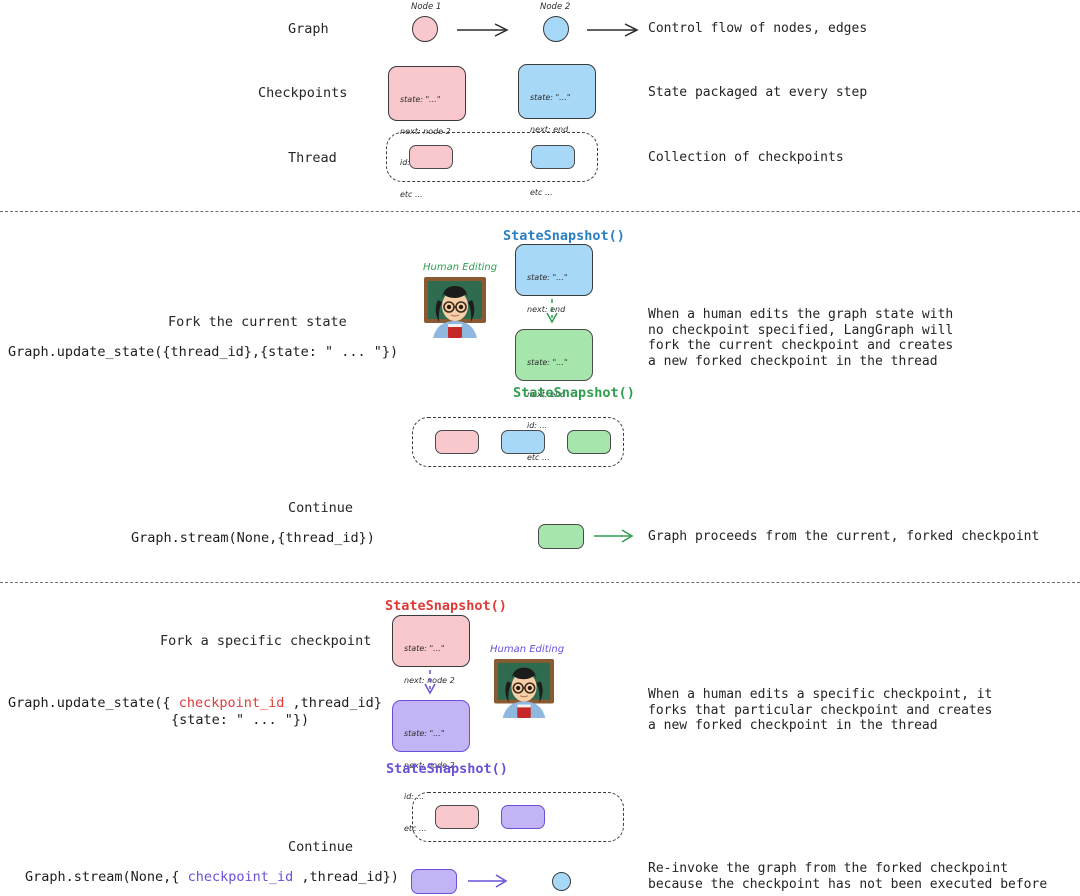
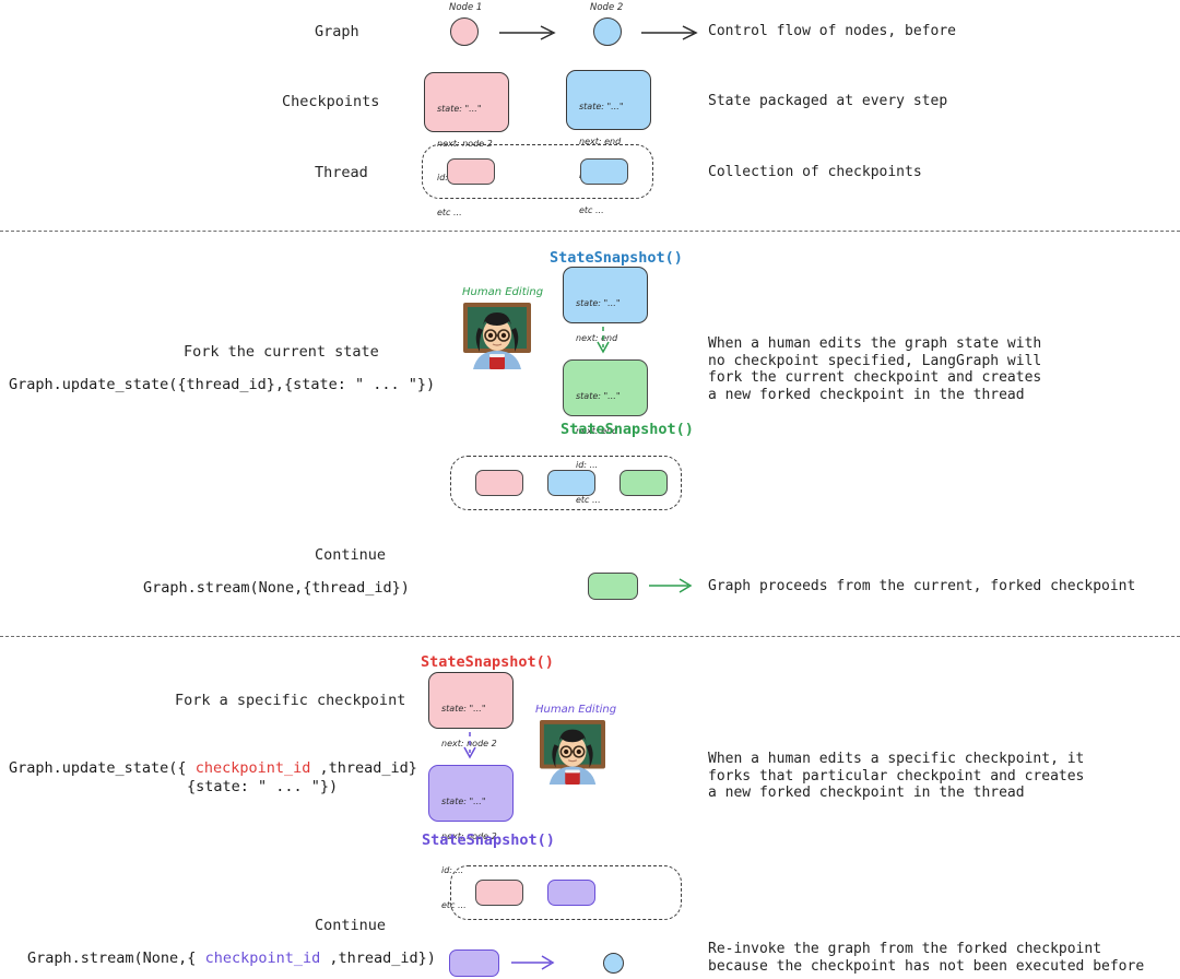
  Graph
  Node 1
  Node 2
- Control flow of nodes, edges
+ Control flow of nodes, before
  Checkpoints
  state: "..."
  next: node 2
  etc ...
  state: "..."
  next: end
  etc ...
  State packaged at every step
  Thread
  Collection of checkpoints
  Fork the current state
  Graph.update_state({thread_id},{state: " ... "})
  Human Editing
  StateSnapshot()
  state: "..."
  next:nd
  state: "..."
  next: end
  id: ...
  etc ...
  StateSnapshot()
  When a human edits the graph state with
  no checkpoint specified, LangGraph will
  fork the current checkpoint and creates
  a new forked checkpoint in the thread
  Continue
  Graph.stream(None,{thread_id})
  Graph proceeds from the current, forked checkpoint
  Fork a specific checkpoint
  Graph.update_state({ checkpoint_id ,thread_id}
  {state: " ... "})
  StateSnapshot()
  state: "..."
  next:ode 2
  state: "..."
  next: node 2
  id: ...
  etc ...
  StateSnapshot()
  Human Editing
  When a human edits a specific checkpoint, it
  forks that particular checkpoint and creates
  a new forked checkpoint in the thread
  Continue
  Graph.stream(None,{ checkpoint_id ,thread_id})
  Re-invoke the graph from the forked checkpoint
  because the checkpoint has not been executed before
